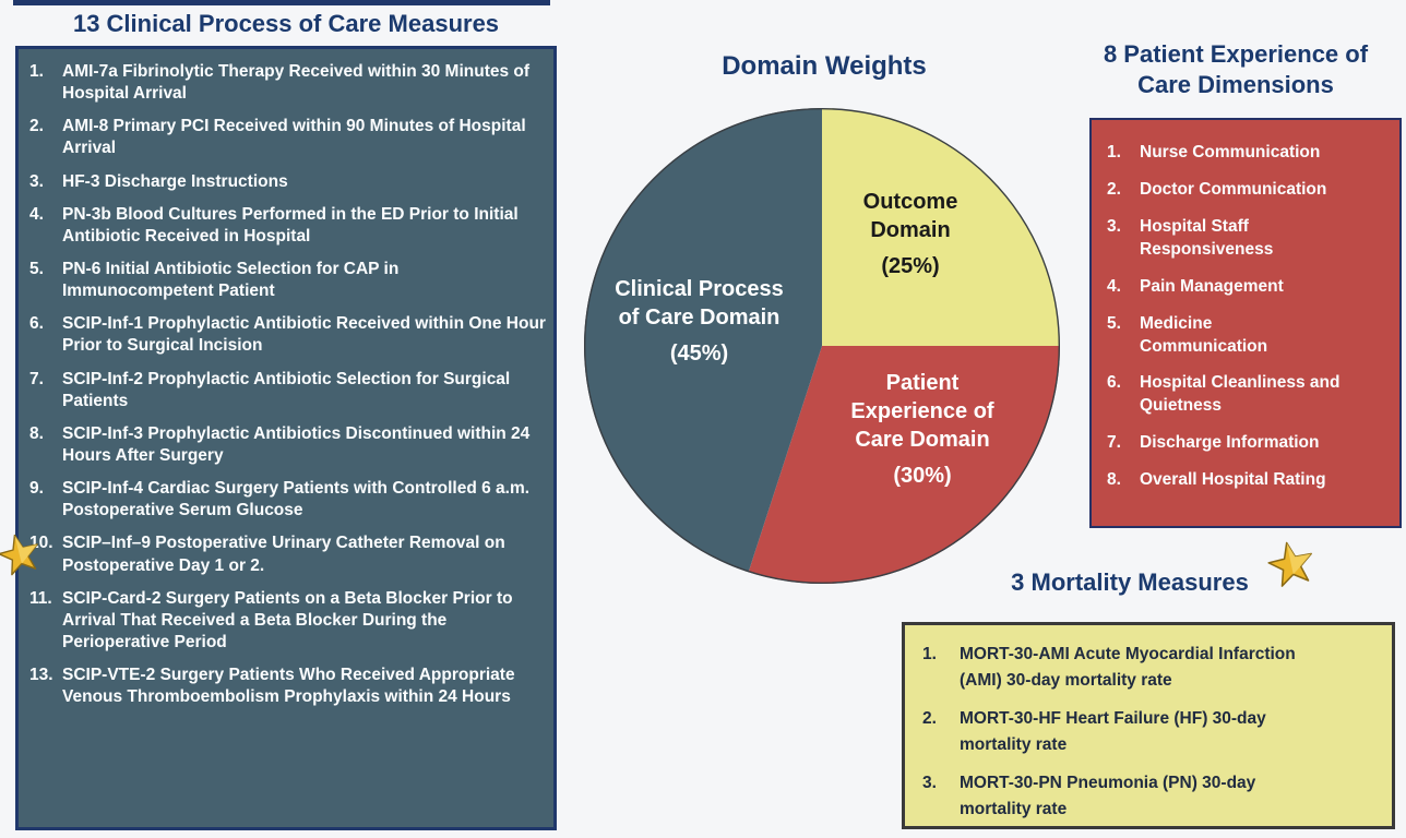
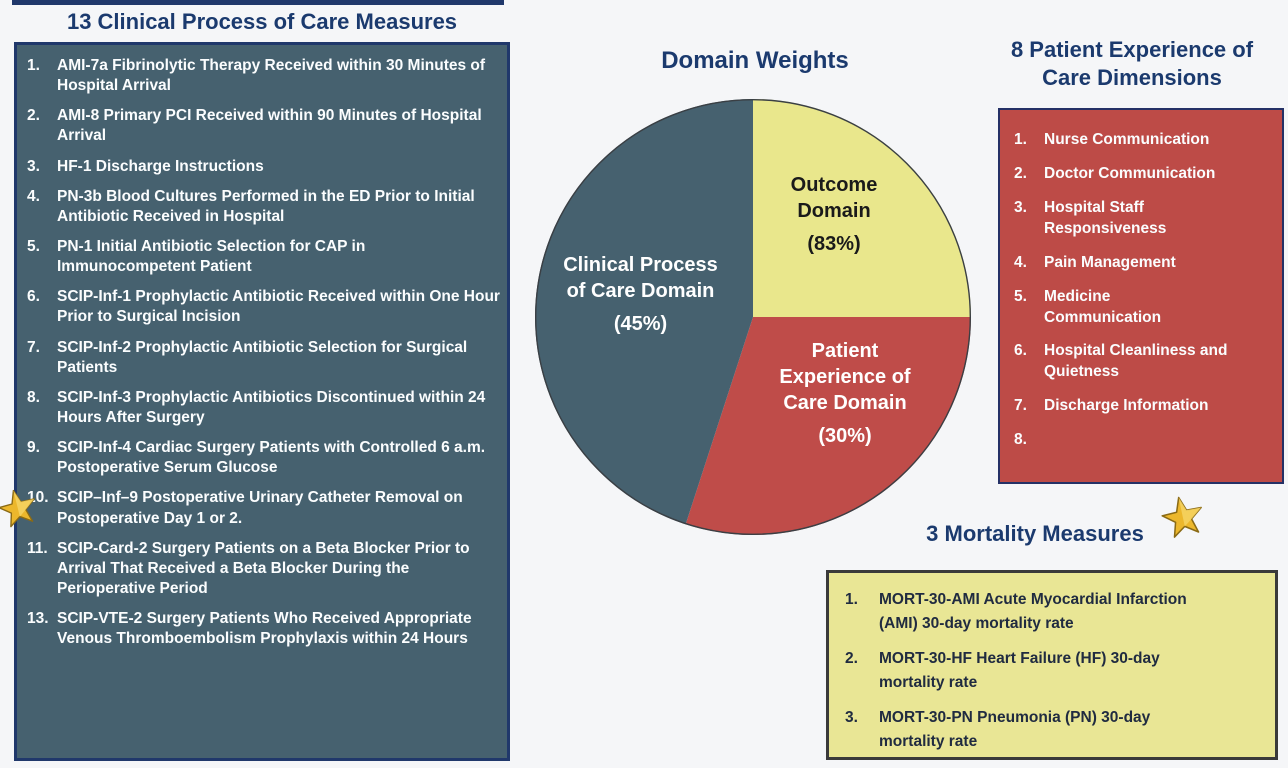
  13 Clinical Process of Care Measures
  1.
  AMI-7a Fibrinolytic Therapy Received within 30 Minutes of Hospital Arrival
  2.
  AMI-8 Primary PCI Received within 90 Minutes of Hospital Arrival
  3.
- HF-3 Discharge Instructions
+ HF-1 Discharge Instructions
  4.
  PN-3b Blood Cultures Performed in the ED Prior to Initial Antibiotic Received in Hospital
  5.
- PN-6 Initial Antibiotic Selection for CAP in Immunocompetent Patient
+ PN-1 Initial Antibiotic Selection for CAP in Immunocompetent Patient
  6.
  SCIP-Inf-1 Prophylactic Antibiotic Received within One Hour Prior to Surgical Incision
  7.
  SCIP-Inf-2 Prophylactic Antibiotic Selection for Surgical Patients
  8.
  SCIP-Inf-3 Prophylactic Antibiotics Discontinued within 24 Hours After Surgery
  9.
  SCIP-Inf-4 Cardiac Surgery Patients with Controlled 6 a.m. Postoperative Serum Glucose
  10.
  SCIP–Inf–9 Postoperative Urinary Catheter Removal on Postoperative Day 1 or 2.
  11.
  SCIP-Card-2 Surgery Patients on a Beta Blocker Prior to Arrival That Received a Beta Blocker During the Perioperative Period
  13.
  SCIP-VTE-2 Surgery Patients Who Received Appropriate Venous Thromboembolism Prophylaxis within 24 Hours
  Domain Weights
  Outcome Domain
- (25%)
+ (83%)
  Patient Experience of Care Domain
  (30%)
  Clinical Process of Care Domain
  (45%)
  8 Patient Experience of Care Dimensions
  1.
  Nurse Communication
  2.
  Doctor Communication
  3.
  Hospital Staff
  Responsiveness
  4.
  Pain Management
  5.
  Medicine
  Communication
  6.
  Hospital Cleanliness and
  Quietness
  7.
  Discharge Information
  8.
- Overall Hospital Rating
  3 Mortality Measures
  1.
  MORT-30-AMI Acute Myocardial Infarction
  (AMI) 30-day mortality rate
  2.
  MORT-30-HF Heart Failure (HF) 30-day
  mortality rate
  3.
  MORT-30-PN Pneumonia (PN) 30-day
  mortality rate
